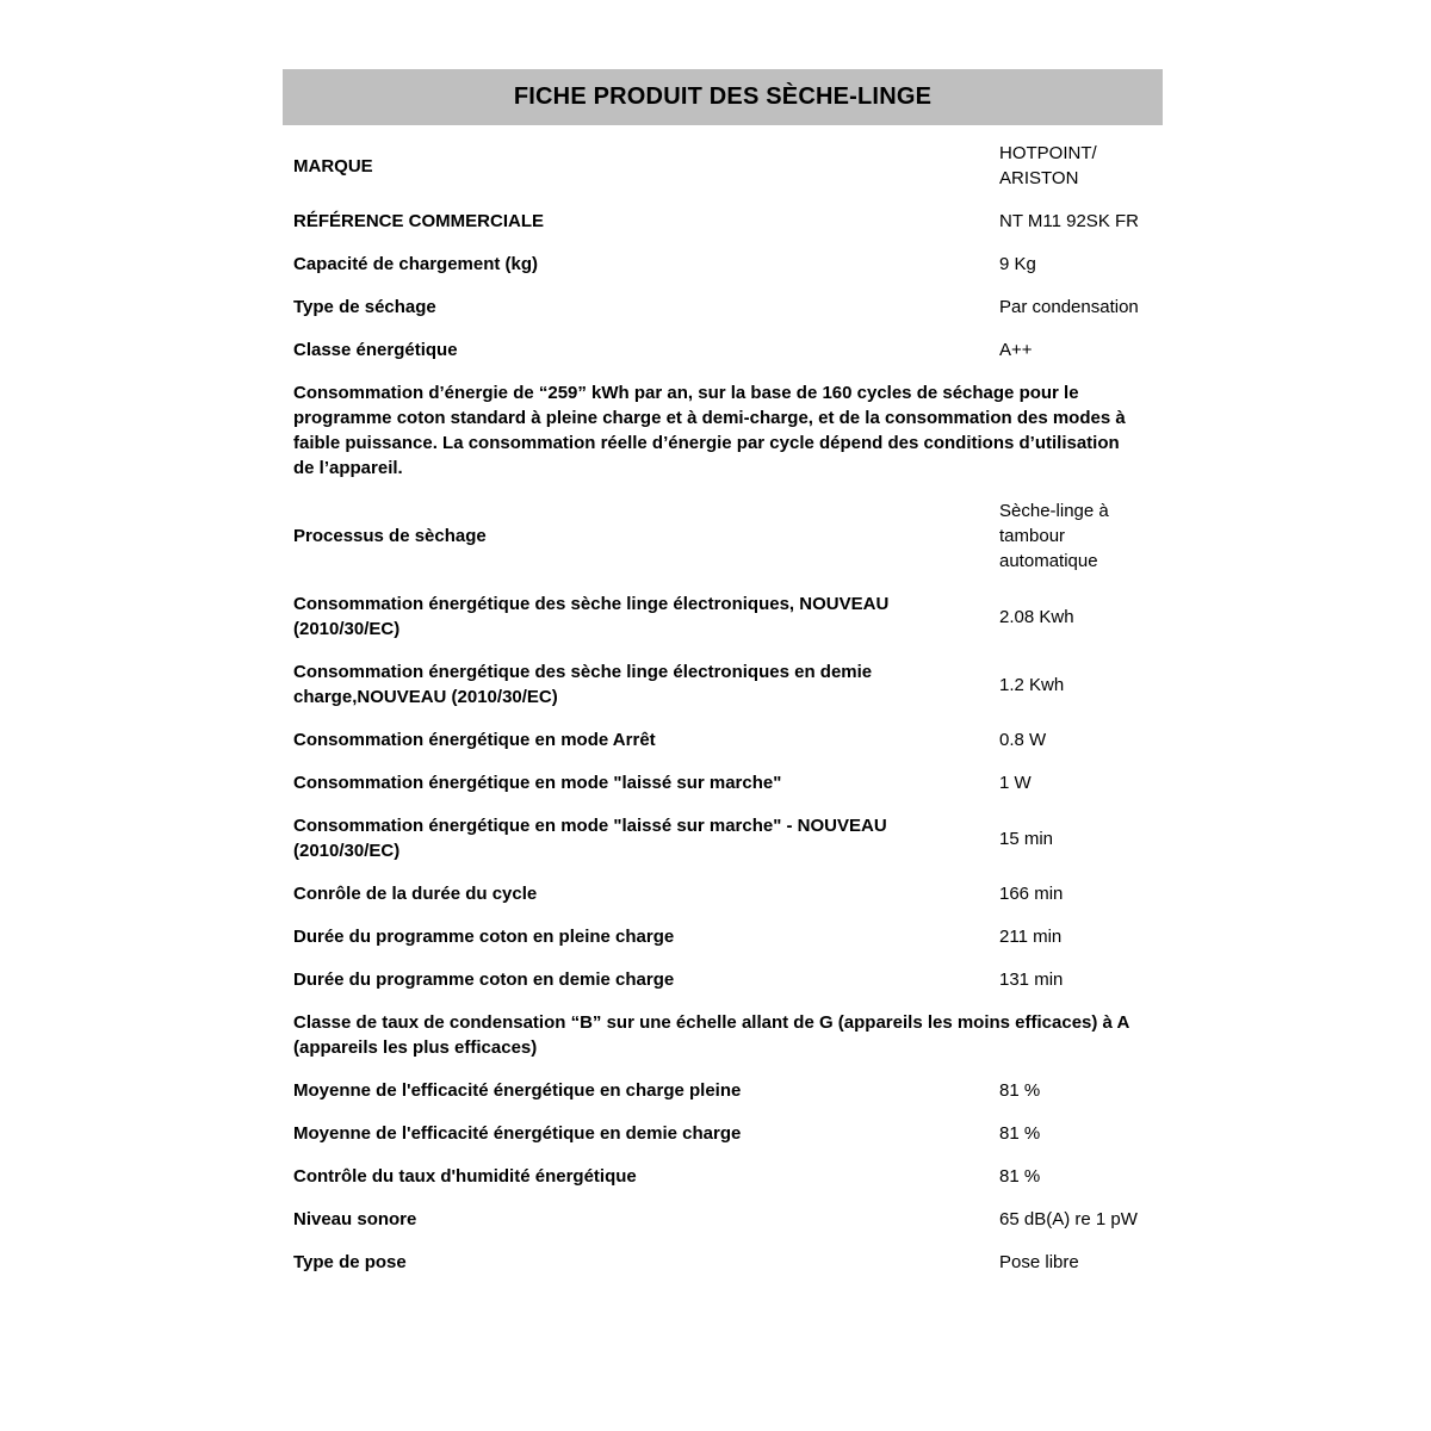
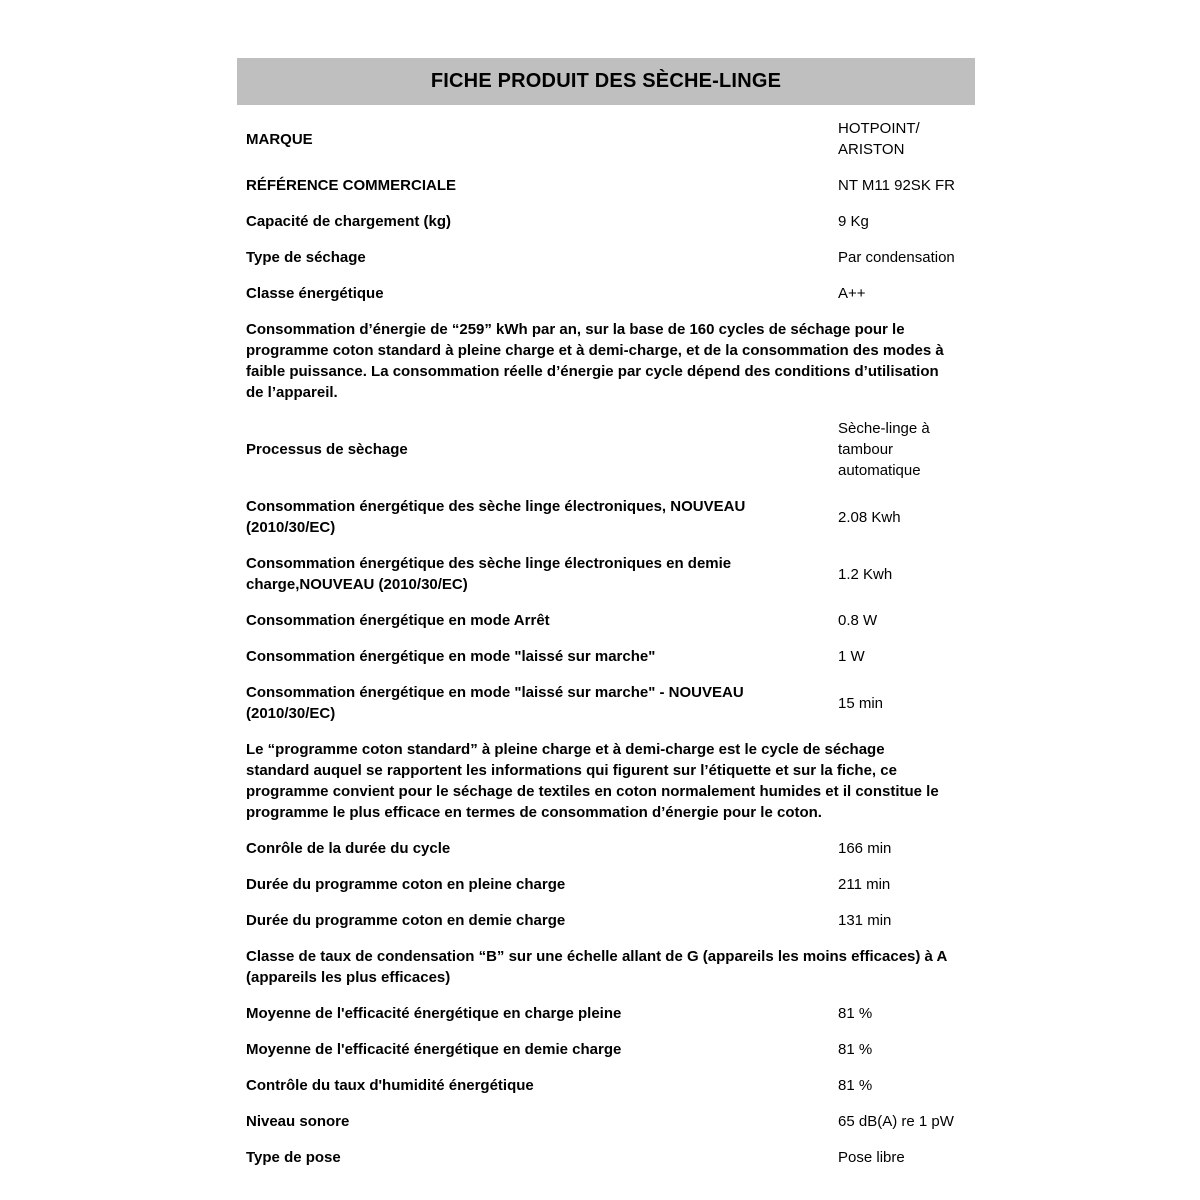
  FICHE PRODUIT DES SÈCHE-LINGE
  MARQUE
  HOTPOINT/
  ARISTON
  RÉFÉRENCE COMMERCIALE
  NT M11 92SK FR
  Capacité de chargement (kg)
  9 Kg
  Type de séchage
  Par condensation
  Classe énergétique
  A++
  Consommation d’énergie de “259” kWh par an, sur la base de 160 cycles de séchage pour le programme coton standard à pleine charge et à demi-charge, et de la consommation des modes à faible puissance. La consommation réelle d’énergie par cycle dépend des conditions d’utilisation de l’appareil.
  Processus de sèchage
  Sèche-linge à
  tambour
  automatique
  Consommation énergétique des sèche linge électroniques, NOUVEAU (2010/30/EC)
  2.08 Kwh
  Consommation énergétique des sèche linge électroniques en demie charge,NOUVEAU (2010/30/EC)
  1.2 Kwh
  Consommation énergétique en mode Arrêt
  0.8 W
  Consommation énergétique en mode "laissé sur marche"
  1 W
  Consommation énergétique en mode "laissé sur marche" - NOUVEAU (2010/30/EC)
  15 min
+ Le “programme coton standard” à pleine charge et à demi-charge est le cycle de séchage standard auquel se rapportent les informations qui figurent sur l’étiquette et sur la fiche, ce programme convient pour le séchage de textiles en coton normalement humides et il constitue le programme le plus efficace en termes de consommation d’énergie pour le coton.
  Conrôle de la durée du cycle
  166 min
  Durée du programme coton en pleine charge
  211 min
  Durée du programme coton en demie charge
  131 min
  Classe de taux de condensation “B” sur une échelle allant de G (appareils les moins efficaces) à A (appareils les plus efficaces)
  Moyenne de l'efficacité énergétique en charge pleine
  81 %
  Moyenne de l'efficacité énergétique en demie charge
  81 %
  Contrôle du taux d'humidité énergétique
  81 %
  Niveau sonore
  65 dB(A) re 1 pW
  Type de pose
  Pose libre
